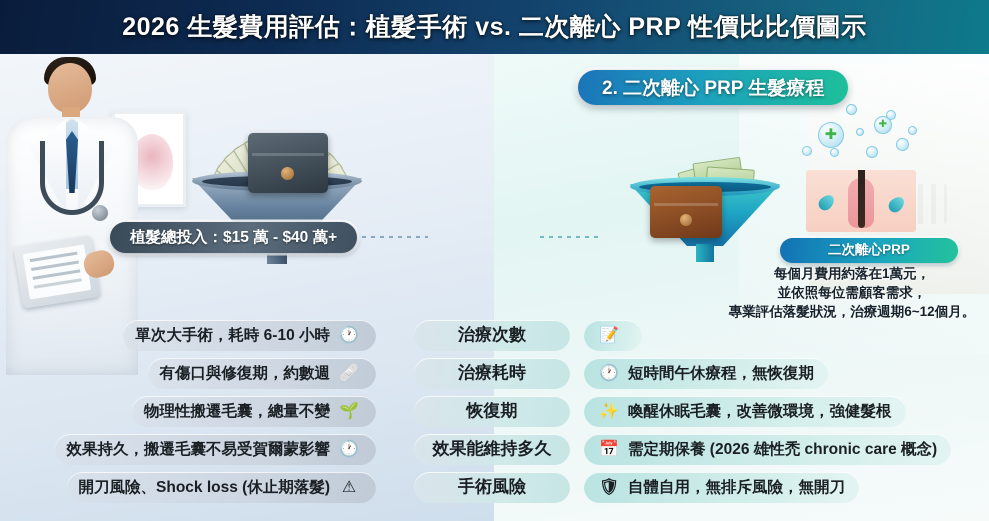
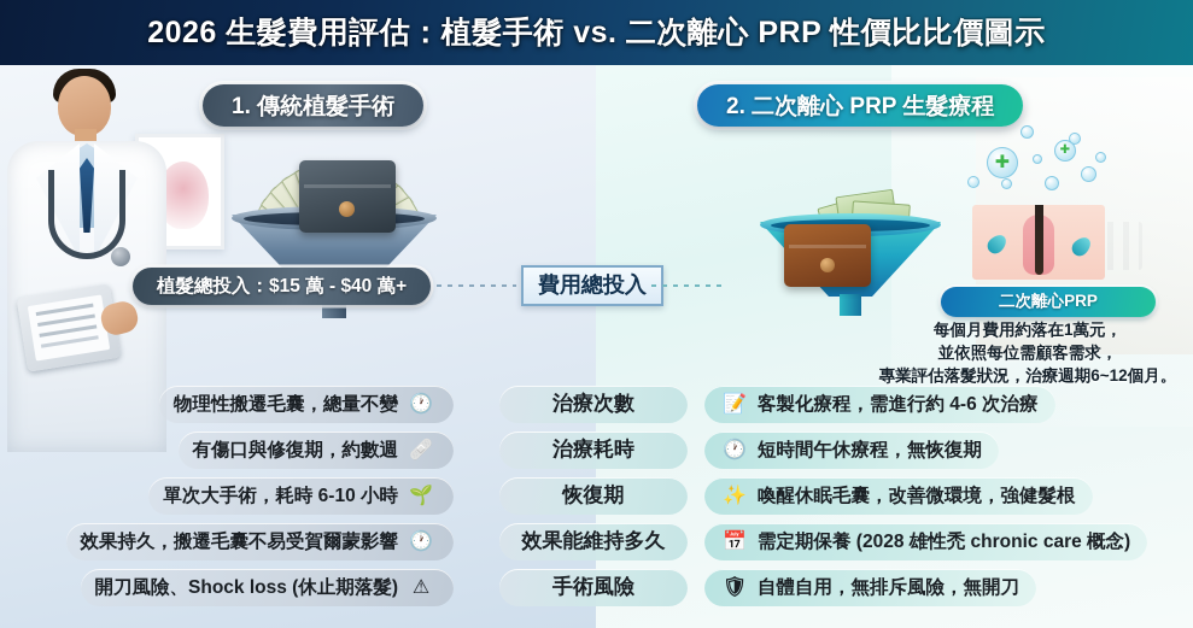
  2026 生髮費用評估：植髮手術 vs. 二次離心 PRP 性價比比價圖示
+ 1. 傳統植髮手術
  2. 二次離心 PRP 生髮療程
  ✚
  ✚
  植髮總投入：$15 萬 - $40 萬+
+ 費用總投入
  二次離心PRP
  每個月費用約落在1萬元，
  並依照每位需顧客需求，
  專業評估落髮狀況，治療週期6~12個月。
- 單次大手術，耗時 6-10 小時
+ 物理性搬遷毛囊，總量不變
  🕐
  治療次數
  📝
+ 客製化療程，需進行約 4-6 次治療
  有傷口與修復期，約數週
  🩹
  治療耗時
  🕐
  短時間午休療程，無恢復期
- 物理性搬遷毛囊，總量不變
+ 單次大手術，耗時 6-10 小時
  🌱
  恢復期
  ✨
  喚醒休眠毛囊，改善微環境，強健髮根
  效果持久，搬遷毛囊不易受賀爾蒙影響
  🕐
  效果能維持多久
  📅
- 需定期保養 (2026 雄性禿 chronic care 概念)
+ 需定期保養 (2028 雄性禿 chronic care 概念)
  開刀風險、Shock loss (休止期落髮)
  ⚠
  手術風險
  🛡
  自體自用，無排斥風險，無開刀
